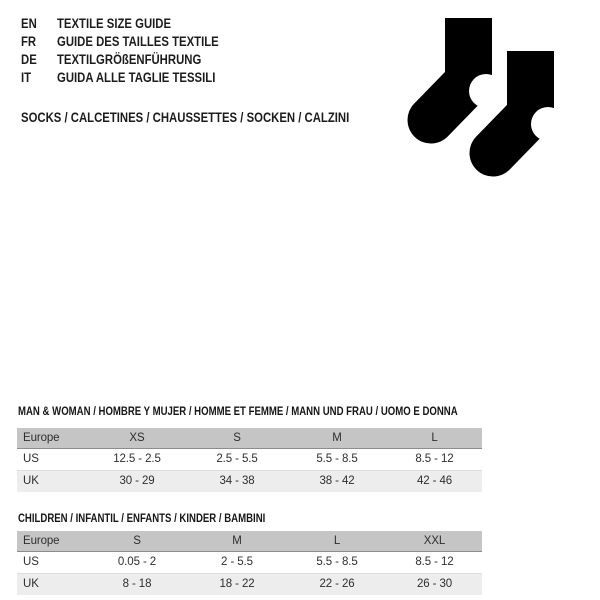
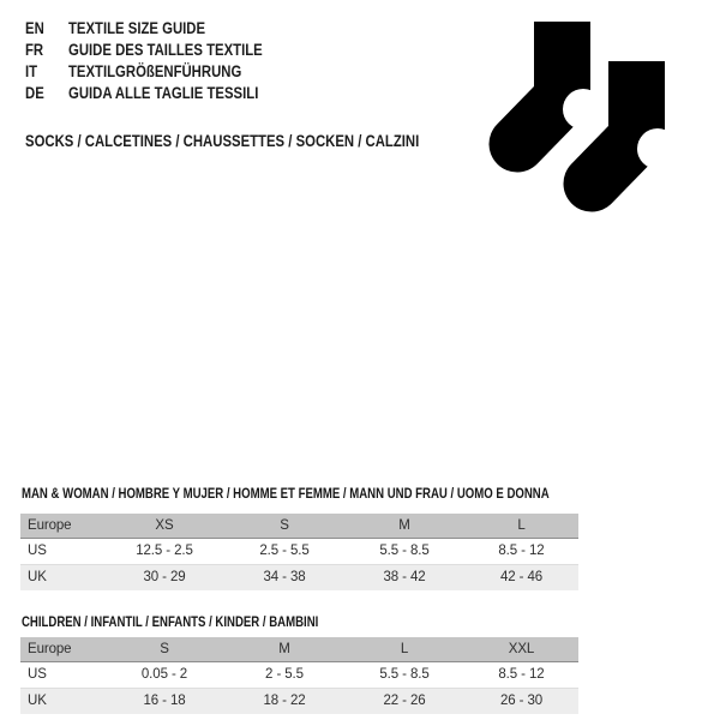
  EN
  TEXTILE SIZE GUIDE
  FR
  GUIDE DES TAILLES TEXTILE
- DE
+ IT
  TEXTILGRÖßENFÜHRUNG
- IT
+ DE
  GUIDA ALLE TAGLIE TESSILI
  SOCKS / CALCETINES / CHAUSSETTES / SOCKEN / CALZINI
  MAN & WOMAN / HOMBRE Y MUJER / HOMME ET FEMME / MANN UND FRAU / UOMO E DONNA
  Europe	XS	S	M	L
  US	12.5 - 2.5	2.5 - 5.5	5.5 - 8.5	8.5 - 12
  UK	30 - 29	34 - 38	38 - 42	42 - 46
  CHILDREN / INFANTIL / ENFANTS / KINDER / BAMBINI
  Europe	S	M	L	XXL
  US	0.05 - 2	2 - 5.5	5.5 - 8.5	8.5 - 12
- UK	8 - 18	18 - 22	22 - 26	26 - 30
+ UK	16 - 18	18 - 22	22 - 26	26 - 30
